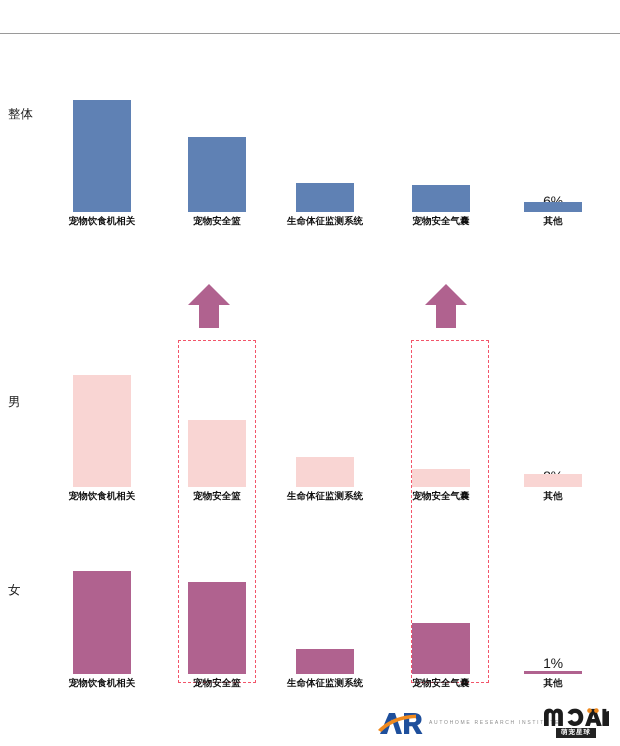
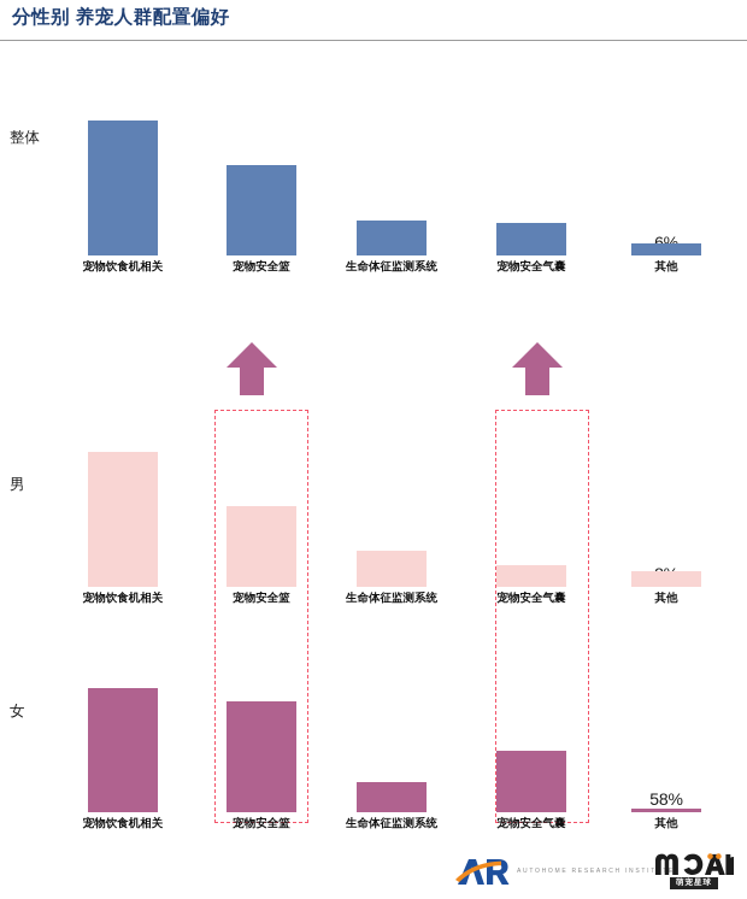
+ 分性别 养宠人群配置偏好
  整体
  男
  女
  宠物饮食机相关
  宠物安全篮
  生命体征监测系统
  宠物安全气囊
  6%
  其他
  宠物饮食机相关
  宠物安全篮
  生命体征监测系统
  宠物安全气囊
  其他
  宠物饮食机相关
  宠物安全篮
  生命体征监测系统
  宠物安全气囊
- 1%
+ 58%
  其他
